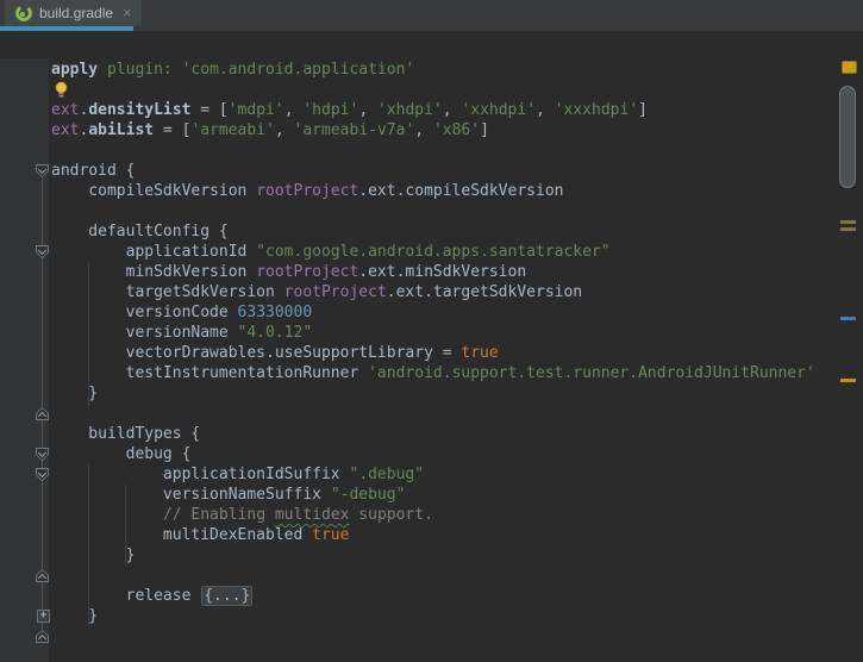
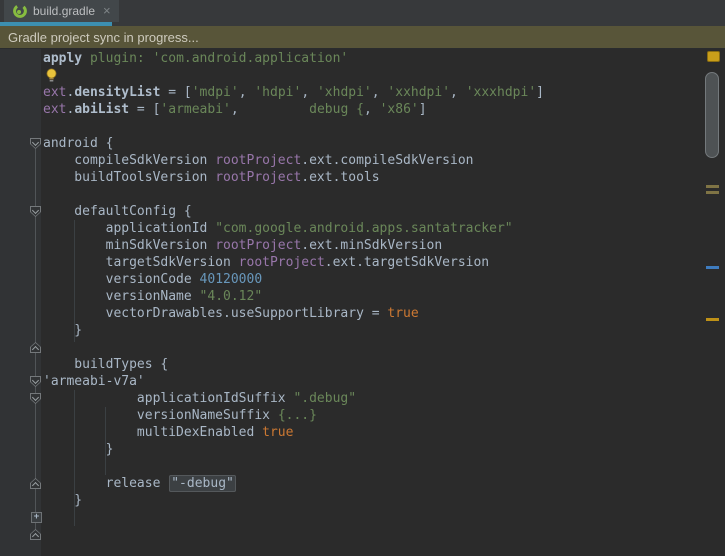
  build.gradle
  ×
+ Gradle project sync in progress...
  +
  apply plugin: 'com.android.application'
  ext.densityList = ['mdpi', 'hdpi', 'xhdpi', 'xxhdpi', 'xxxhdpi']
- ext.abiList = ['armeabi', 'armeabi-v7a', 'x86']
+ ext.abiList = ['armeabi', debug {, 'x86']
  android {
  compileSdkVersion rootProject.ext.compileSdkVersion
+ buildToolsVersion rootProject.ext.tools
  defaultConfig {
  applicationId "com.google.android.apps.santatracker"
  minSdkVersion rootProject.ext.minSdkVersion
  targetSdkVersion rootProject.ext.targetSdkVersion
- versionCode 63330000
+ versionCode 40120000
  versionName "4.0.12"
  vectorDrawables.useSupportLibrary = true
- testInstrumentationRunner 'android.support.test.runner.AndroidJUnitRunner'
  }
  buildTypes {
- debug {
+ 'armeabi-v7a'
  applicationIdSuffix ".debug"
- versionNameSuffix "-debug"
+ versionNameSuffix {...}
- // Enabling multidex support.
  multiDexEnabled true
  }
- release {...}
+ release "-debug"
  }
